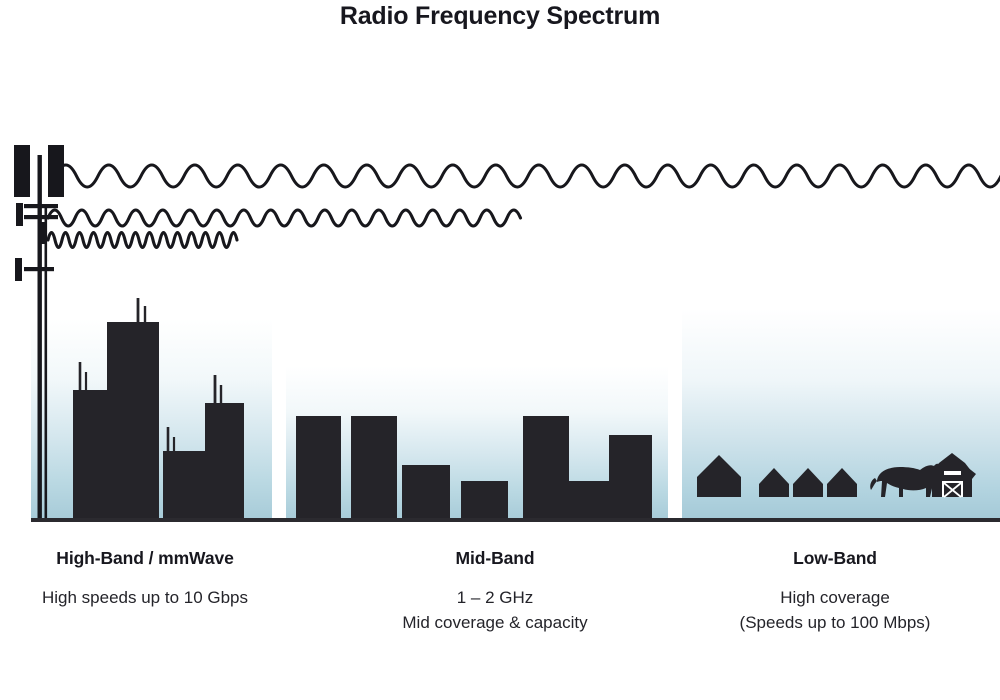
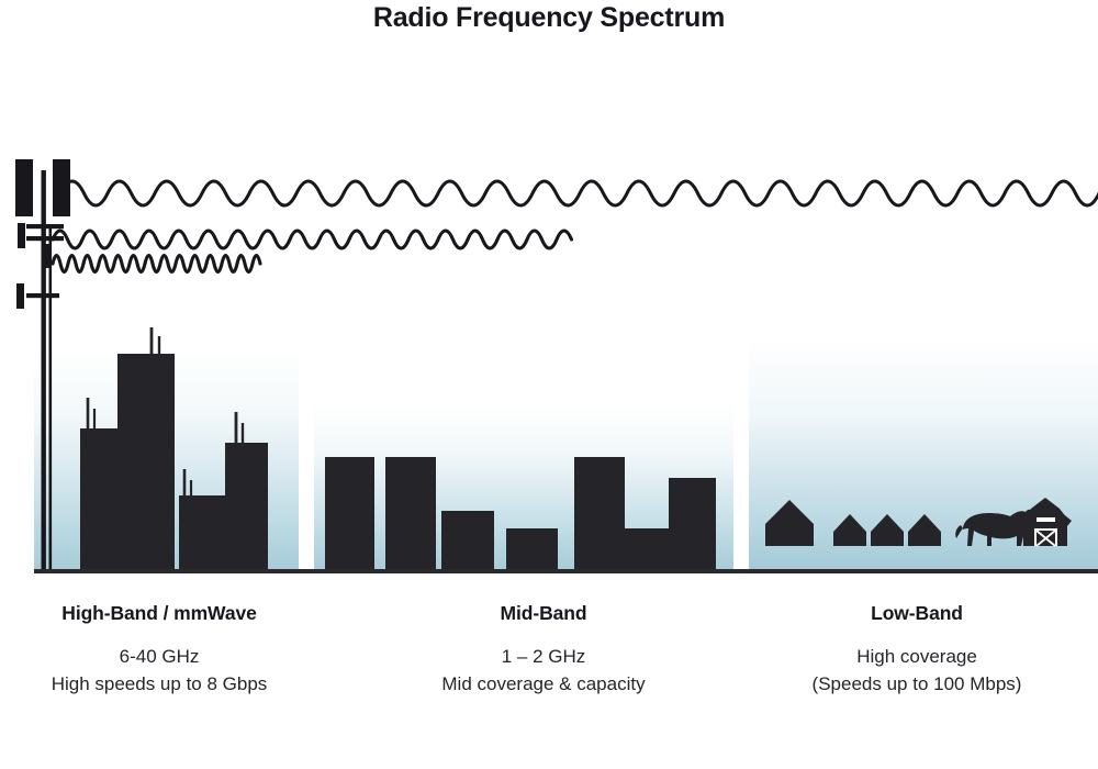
  Radio Frequency Spectrum
  High-Band / mmWave
+ 6-40 GHz
- High speeds up to 10 Gbps
+ High speeds up to 8 Gbps
  Mid-Band
  1 – 2 GHz
  Mid coverage & capacity
  Low-Band
  High coverage
  (Speeds up to 100 Mbps)
